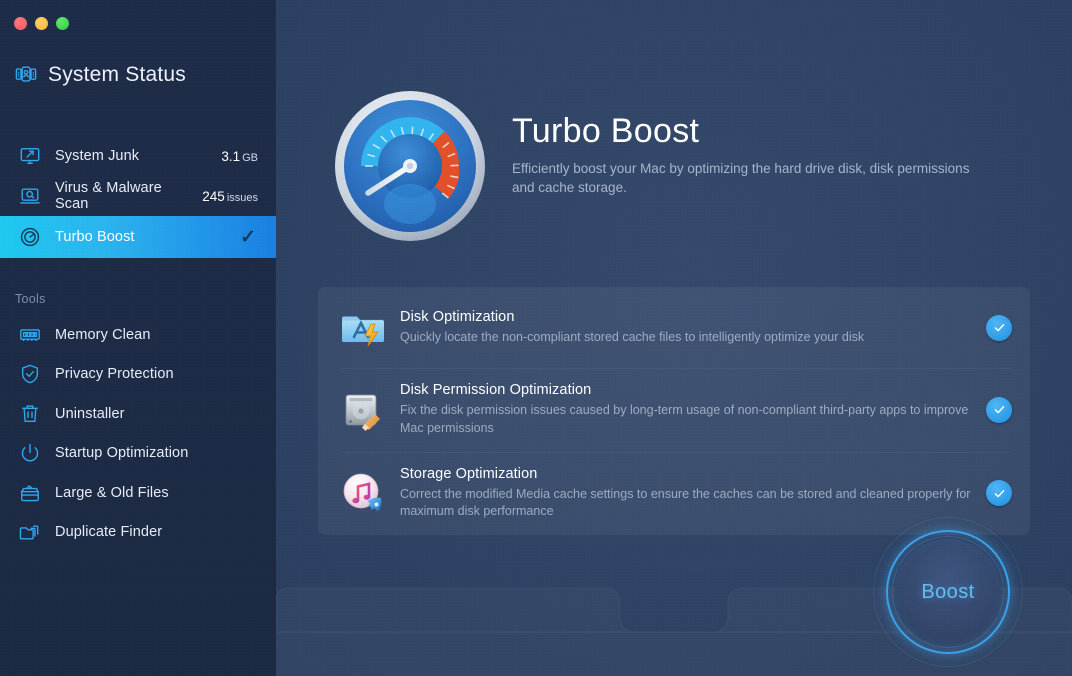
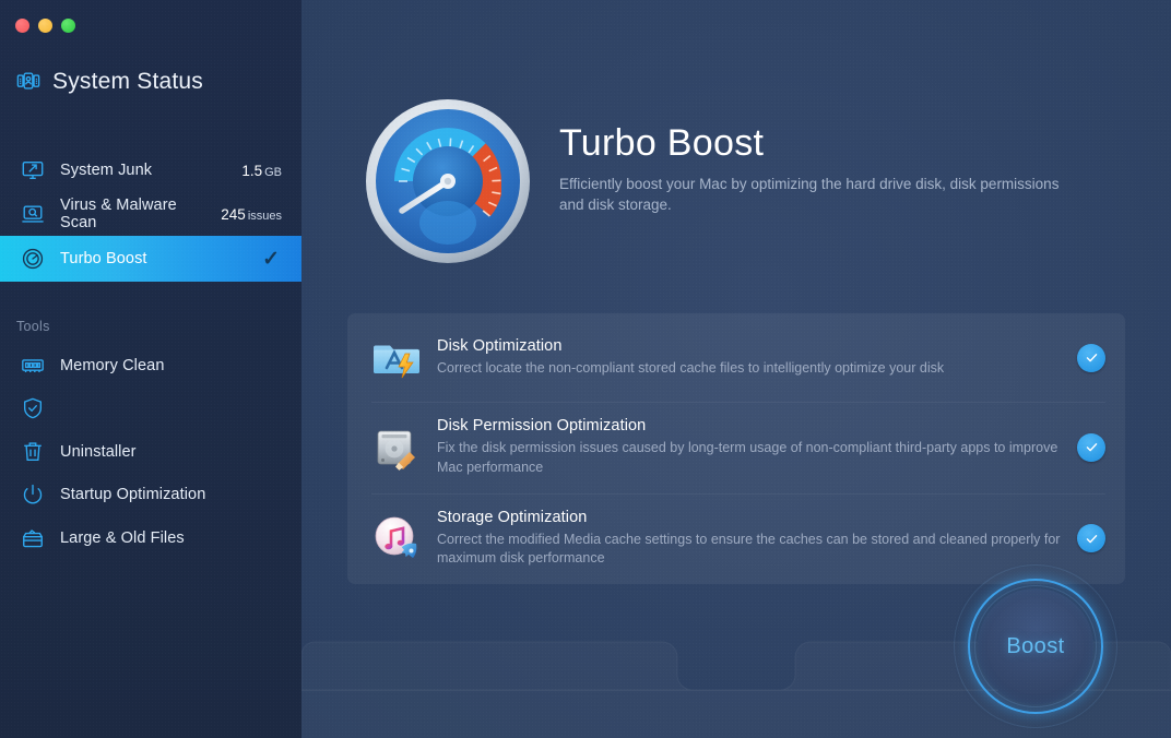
  System Status
  System Junk
- 3.1 GB
+ 1.5 GB
  Virus & Malware Scan
  245 issues
  Turbo Boost
  ✓
  Tools
  Memory Clean
- Privacy Protection
  Uninstaller
  Startup Optimization
  Large & Old Files
- Duplicate Finder
  Turbo Boost
- Efficiently boost your Mac by optimizing the hard drive disk, disk permissions and cache storage.
+ Efficiently boost your Mac by optimizing the hard drive disk, disk permissions and disk storage.
  Disk Optimization
- Quickly locate the non-compliant stored cache files to intelligently optimize your disk
+ Correct locate the non-compliant stored cache files to intelligently optimize your disk
  Disk Permission Optimization
- Fix the disk permission issues caused by long-term usage of non-compliant third-party apps to improve Mac permissions
+ Fix the disk permission issues caused by long-term usage of non-compliant third-party apps to improve Mac performance
  Storage Optimization
  Correct the modified Media cache settings to ensure the caches can be stored and cleaned properly for maximum disk performance
  Boost
